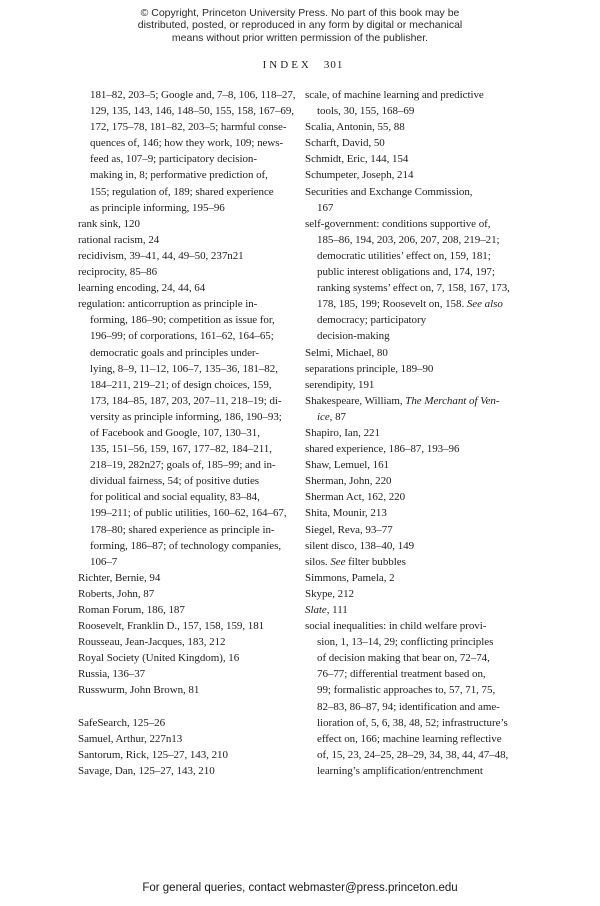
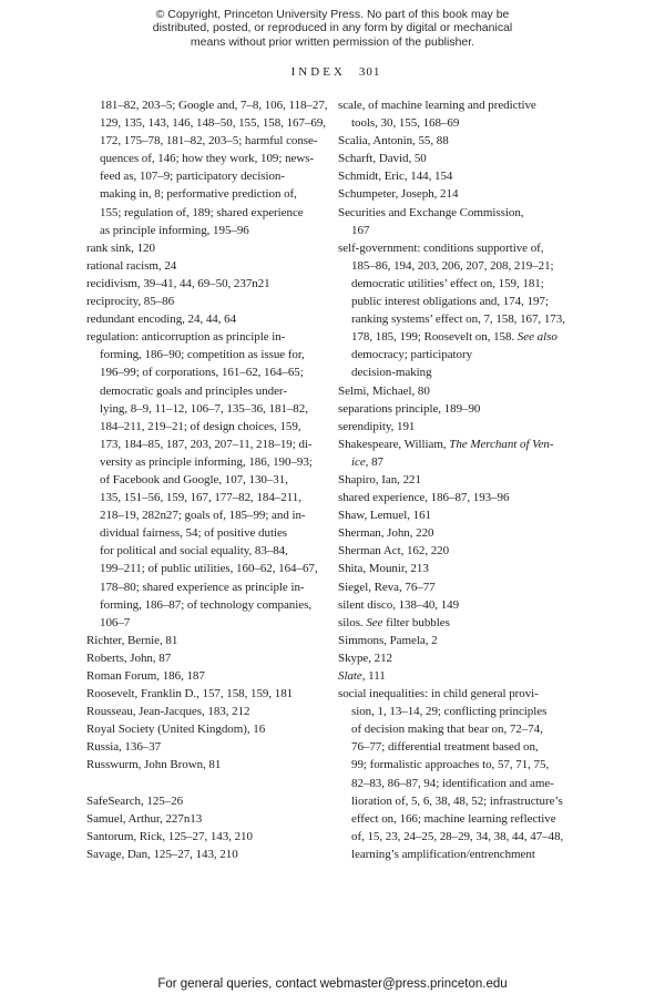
  © Copyright, Princeton University Press. No part of this book may be
  distributed, posted, or reproduced in any form by digital or mechanical
  means without prior written permission of the publisher.
  INDEX 301
  181–82, 203–5; Google and, 7–8, 106, 118–27,
  129, 135, 143, 146, 148–50, 155, 158, 167–69,
  172, 175–78, 181–82, 203–5; harmful conse-
  quences of, 146; how they work, 109; news-
  feed as, 107–9; participatory decision-
  making in, 8; performative prediction of,
  155; regulation of, 189; shared experience
  as principle informing, 195–96
  rank sink, 120
  rational racism, 24
- recidivism, 39–41, 44, 49–50, 237n21
+ recidivism, 39–41, 44, 69–50, 237n21
  reciprocity, 85–86
- learning encoding, 24, 44, 64
+ redundant encoding, 24, 44, 64
  regulation: anticorruption as principle in-
  forming, 186–90; competition as issue for,
  196–99; of corporations, 161–62, 164–65;
  democratic goals and principles under-
  lying, 8–9, 11–12, 106–7, 135–36, 181–82,
  184–211, 219–21; of design choices, 159,
  173, 184–85, 187, 203, 207–11, 218–19; di-
  versity as principle informing, 186, 190–93;
  of Facebook and Google, 107, 130–31,
  135, 151–56, 159, 167, 177–82, 184–211,
  218–19, 282n27; goals of, 185–99; and in-
  dividual fairness, 54; of positive duties
  for political and social equality, 83–84,
  199–211; of public utilities, 160–62, 164–67,
  178–80; shared experience as principle in-
  forming, 186–87; of technology companies,
  106–7
- Richter, Bernie, 94
+ Richter, Bernie, 81
  Roberts, John, 87
  Roman Forum, 186, 187
  Roosevelt, Franklin D., 157, 158, 159, 181
  Rousseau, Jean-Jacques, 183, 212
  Royal Society (United Kingdom), 16
  Russia, 136–37
  Russwurm, John Brown, 81
  SafeSearch, 125–26
  Samuel, Arthur, 227n13
  Santorum, Rick, 125–27, 143, 210
  Savage, Dan, 125–27, 143, 210
  scale, of machine learning and predictive
  tools, 30, 155, 168–69
  Scalia, Antonin, 55, 88
  Scharft, David, 50
  Schmidt, Eric, 144, 154
  Schumpeter, Joseph, 214
  Securities and Exchange Commission,
  167
  self-government: conditions supportive of,
  185–86, 194, 203, 206, 207, 208, 219–21;
  democratic utilities’ effect on, 159, 181;
  public interest obligations and, 174, 197;
  ranking systems’ effect on, 7, 158, 167, 173,
  178, 185, 199; Roosevelt on, 158. See also
  democracy; participatory
  decision-making
  Selmi, Michael, 80
  separations principle, 189–90
  serendipity, 191
  Shakespeare, William, The Merchant of Ven-
  ice, 87
  Shapiro, Ian, 221
  shared experience, 186–87, 193–96
  Shaw, Lemuel, 161
  Sherman, John, 220
  Sherman Act, 162, 220
  Shita, Mounir, 213
- Siegel, Reva, 93–77
+ Siegel, Reva, 76–77
  silent disco, 138–40, 149
  silos. See filter bubbles
  Simmons, Pamela, 2
  Skype, 212
  Slate, 111
- social inequalities: in child welfare provi-
+ social inequalities: in child general provi-
  sion, 1, 13–14, 29; conflicting principles
  of decision making that bear on, 72–74,
  76–77; differential treatment based on,
  99; formalistic approaches to, 57, 71, 75,
  82–83, 86–87, 94; identification and ame-
  lioration of, 5, 6, 38, 48, 52; infrastructure’s
  effect on, 166; machine learning reflective
  of, 15, 23, 24–25, 28–29, 34, 38, 44, 47–48,
  learning’s amplification/entrenchment
  For general queries, contact webmaster@press.princeton.edu
